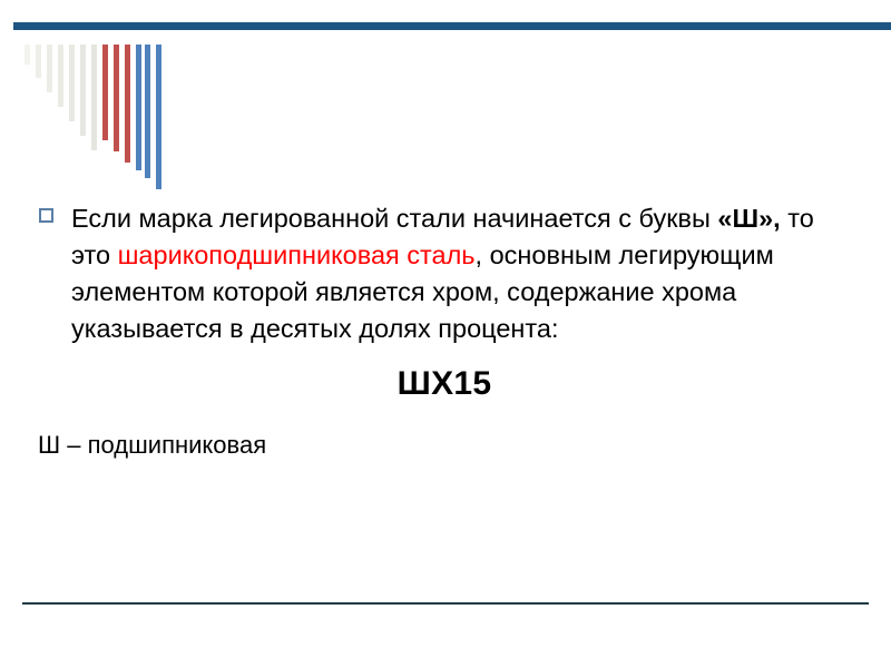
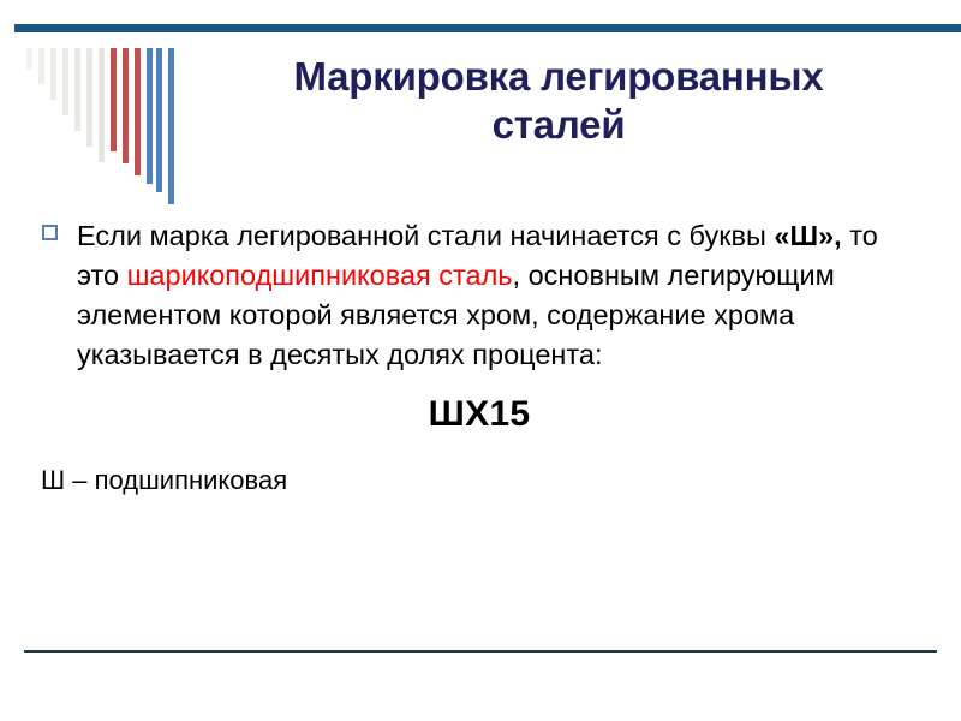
+ Маркировка легированных
+ сталей
  Если марка легированной стали начинается с буквы «Ш», то это шарикоподшипниковая сталь, основным легирующим элементом которой является хром, содержание хрома указывается в десятых долях процента:
  ШХ15
  Ш – подшипниковая
